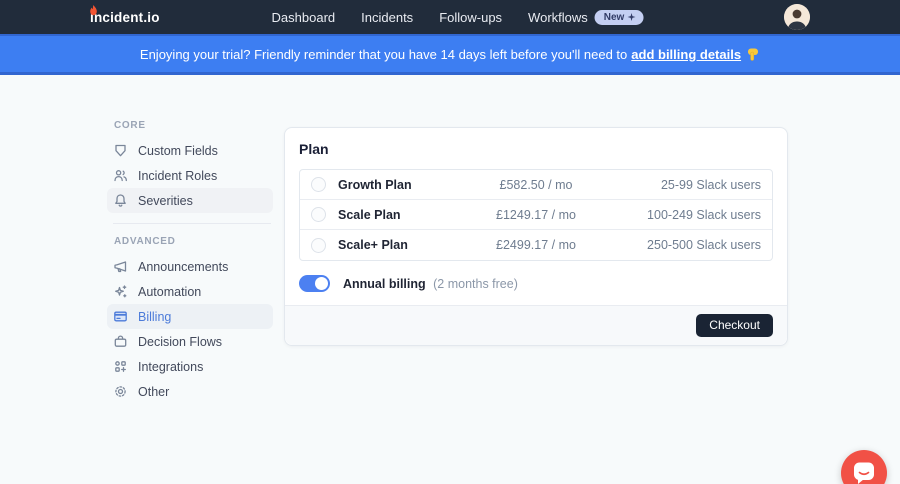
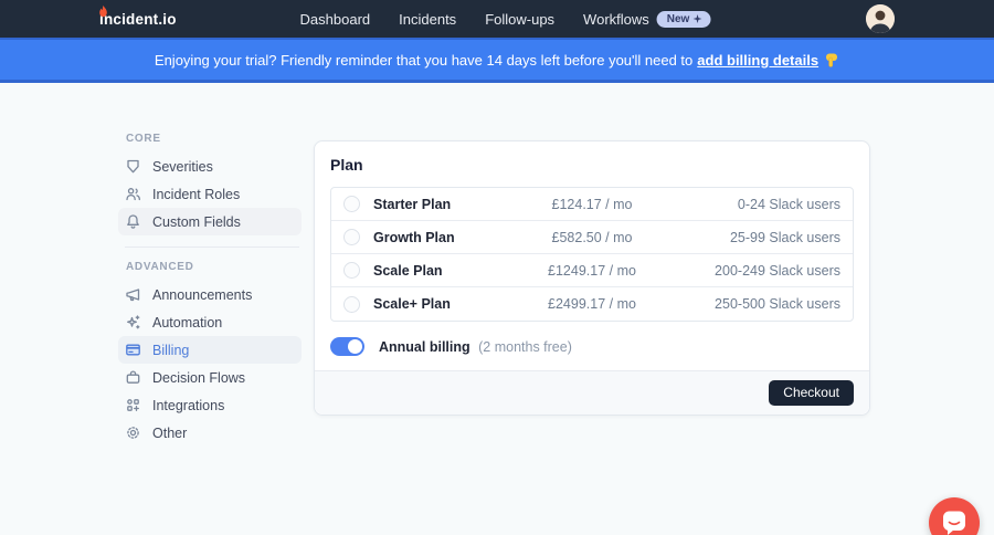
  incident.io
  Dashboard
  Incidents
  Follow-ups
  Workflows
  New
  Enjoying your trial? Friendly reminder that you have 14 days left before you'll need to
  add billing details
  CORE
- Custom Fields
+ Severities
  Incident Roles
- Severities
+ Custom Fields
  ADVANCED
  Announcements
  Automation
  Billing
  Decision Flows
  Integrations
  Other
  Plan
+ Starter Plan
+ £124.17 / mo
+ 0-24 Slack users
  Growth Plan
  £582.50 / mo
  25-99 Slack users
  Scale Plan
  £1249.17 / mo
- 100-249 Slack users
+ 200-249 Slack users
  Scale+ Plan
  £2499.17 / mo
  250-500 Slack users
  Annual billing (2 months free)
  Checkout
